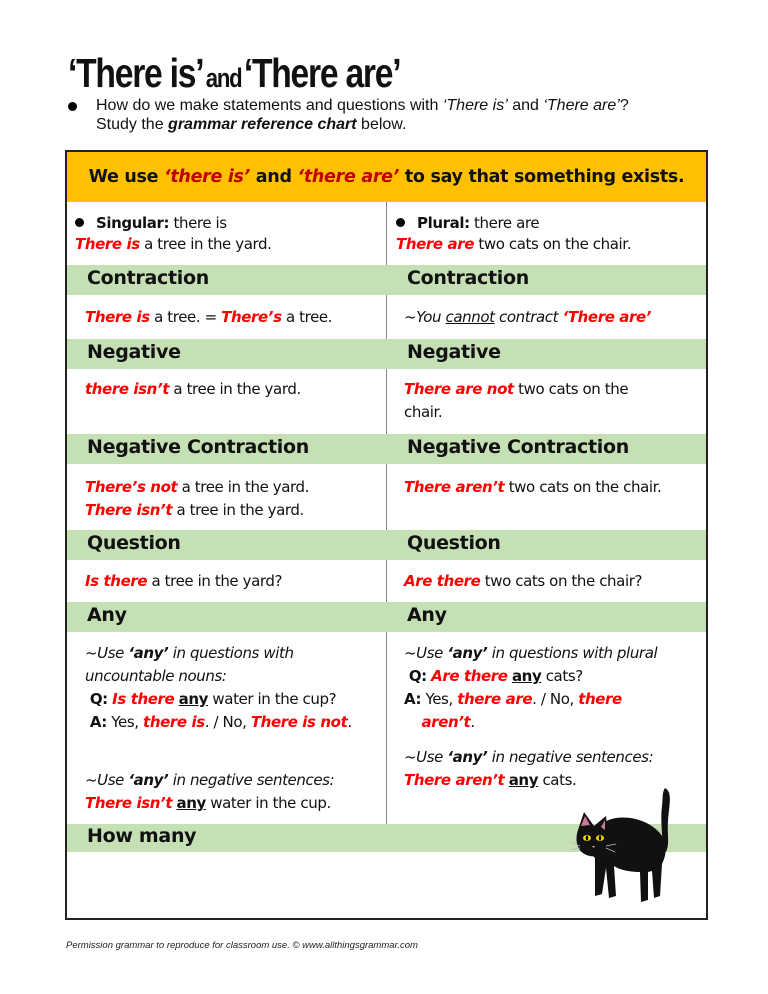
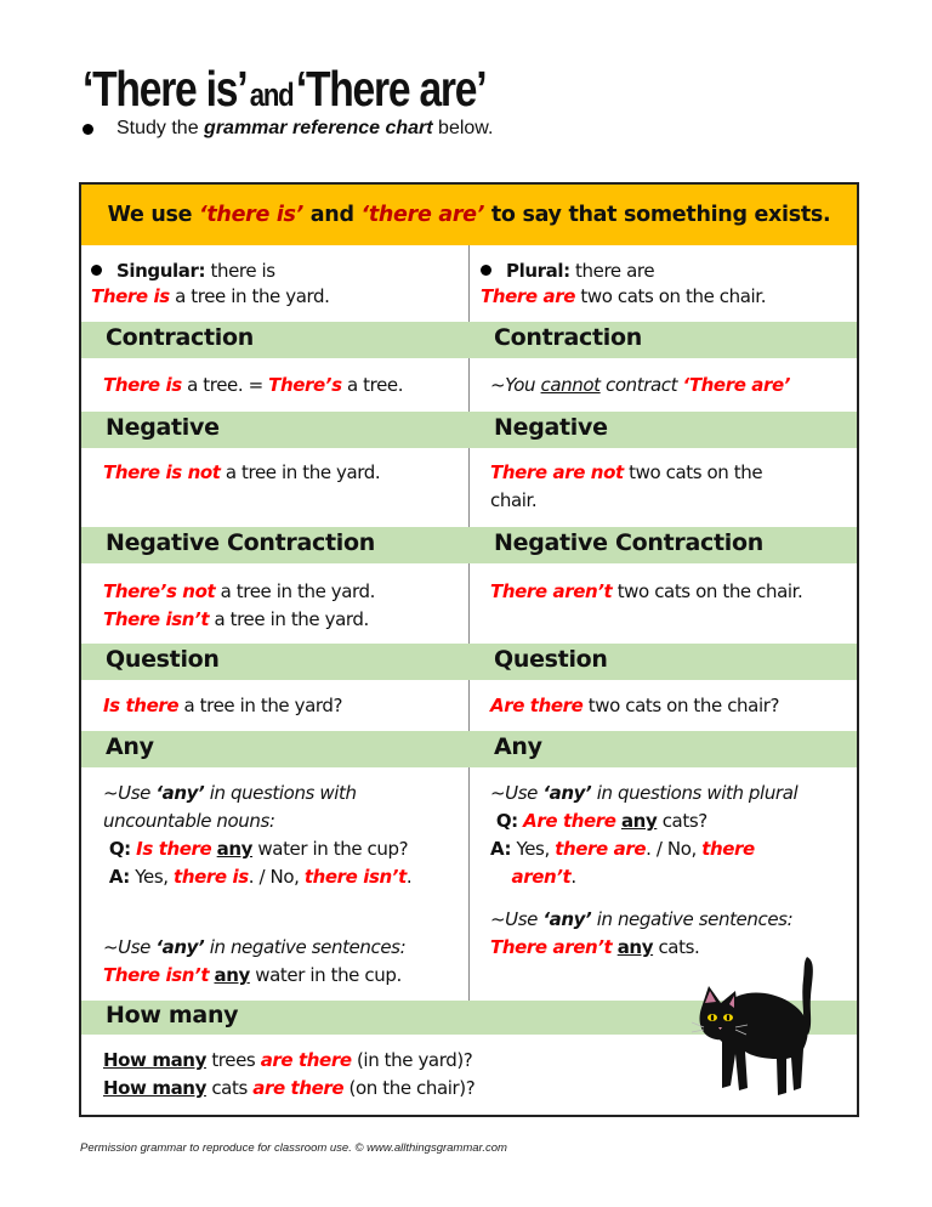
  ‘There is’ and ‘There are’
- How do we make statements and questions with ‘There is’ and ‘There are’?
  Study the grammar reference chart below.
  We use ‘there is’ and ‘there are’ to say that something exists.
  Singular: there is
  There is a tree in the yard.
  Plural: there are
  There are two cats on the chair.
  Contraction
  Contraction
  There is a tree. = There’s a tree.
  ~You cannot contract ‘There are’
  Negative
  Negative
- there isn’t a tree in the yard.
+ There is not a tree in the yard.
  There are not two cats on the
  chair.
  Negative Contraction
  Negative Contraction
  There’s not a tree in the yard.
  There isn’t a tree in the yard.
  There aren’t two cats on the chair.
  Question
  Question
  Is there a tree in the yard?
  Are there two cats on the chair?
  Any
  Any
  ~Use ‘any’ in questions with
  uncountable nouns:
  Q: Is there any water in the cup?
- A: Yes, there is. / No, There is not.
+ A: Yes, there is. / No, there isn’t.
  ~Use ‘any’ in negative sentences:
  There isn’t any water in the cup.
  ~Use ‘any’ in questions with plural
  Q: Are there any cats?
  A: Yes, there are. / No, there
  aren’t.
  ~Use ‘any’ in negative sentences:
  There aren’t any cats.
  How many
+ How many trees are there (in the yard)?
+ How many cats are there (on the chair)?
  Permission grammar to reproduce for classroom use. © www.allthingsgrammar.com
